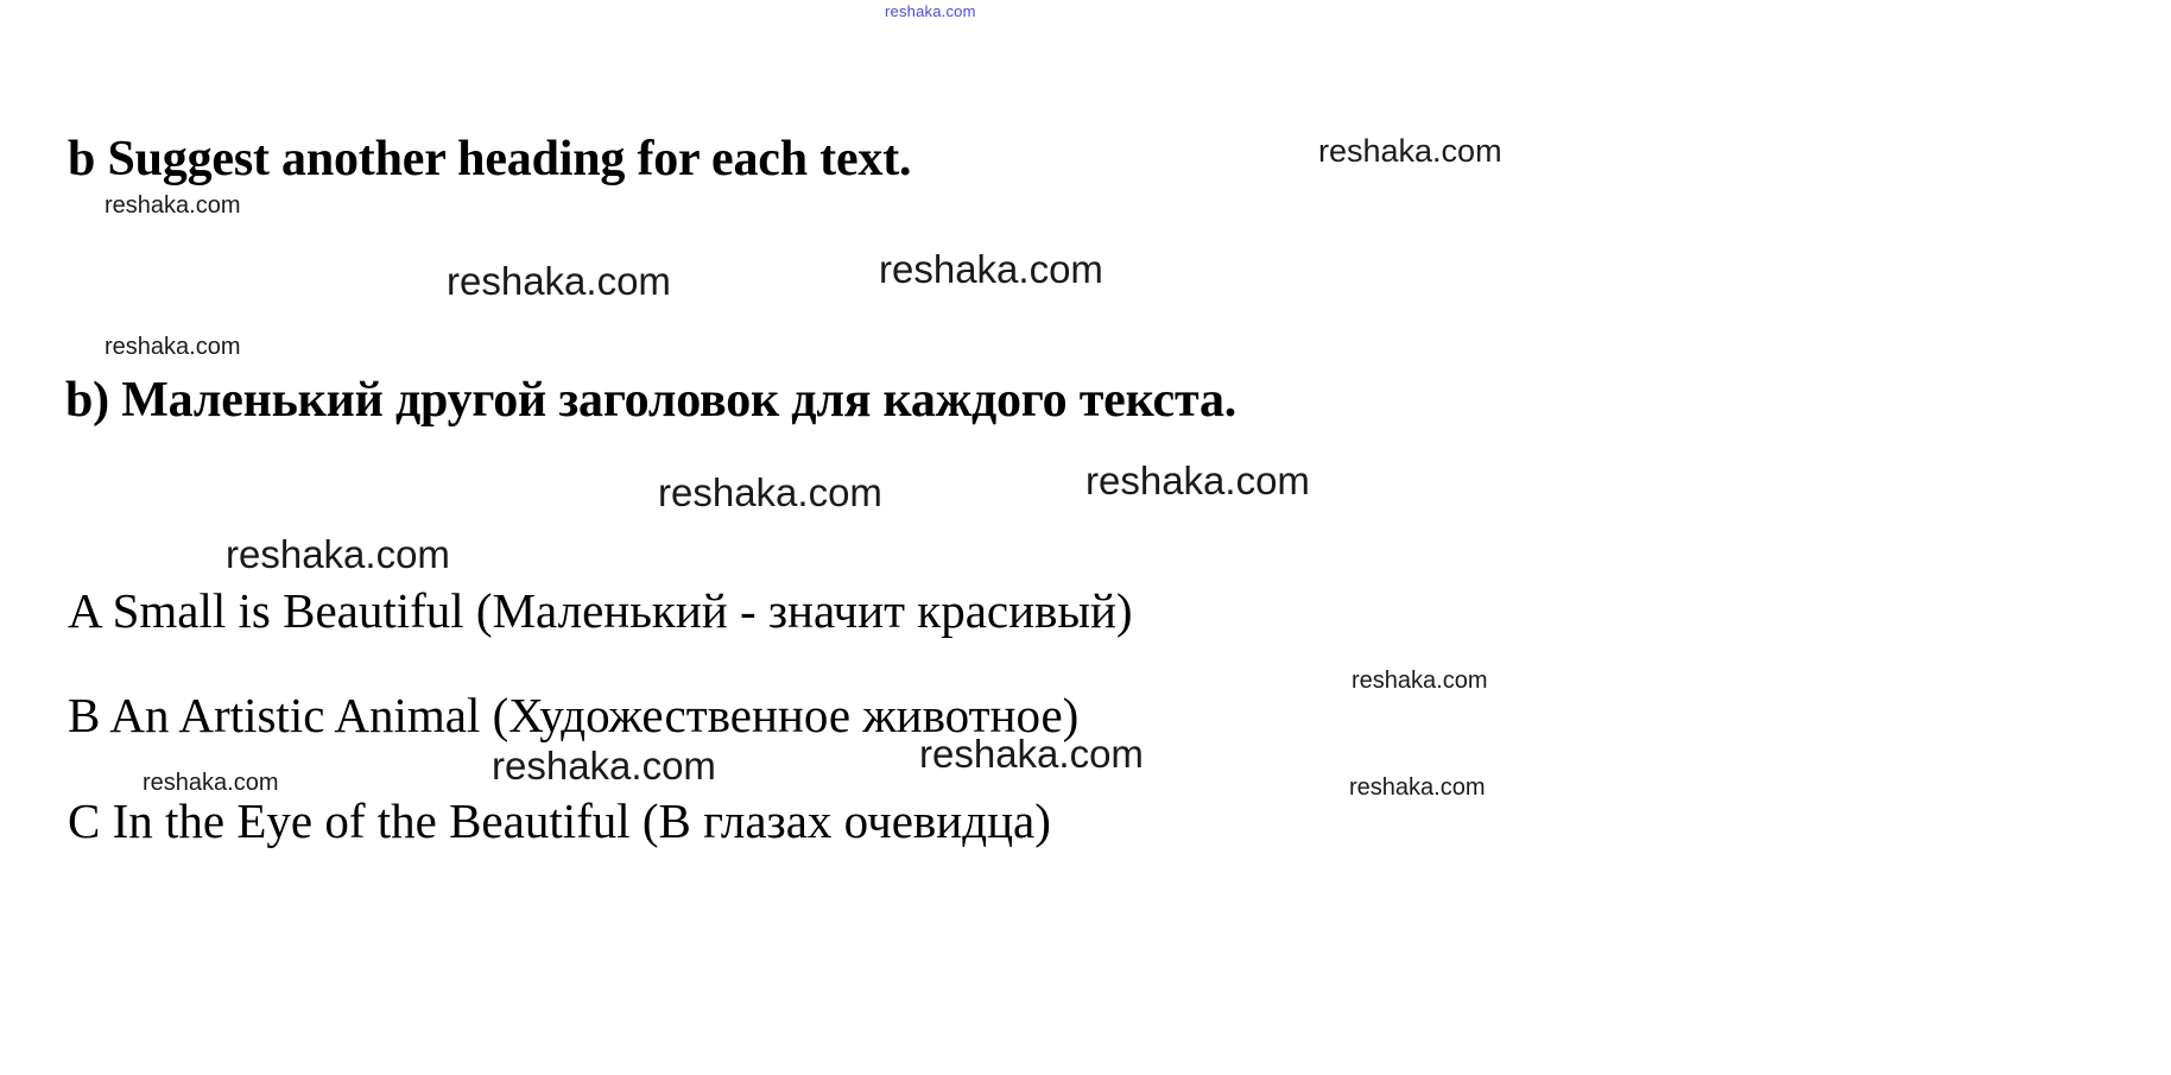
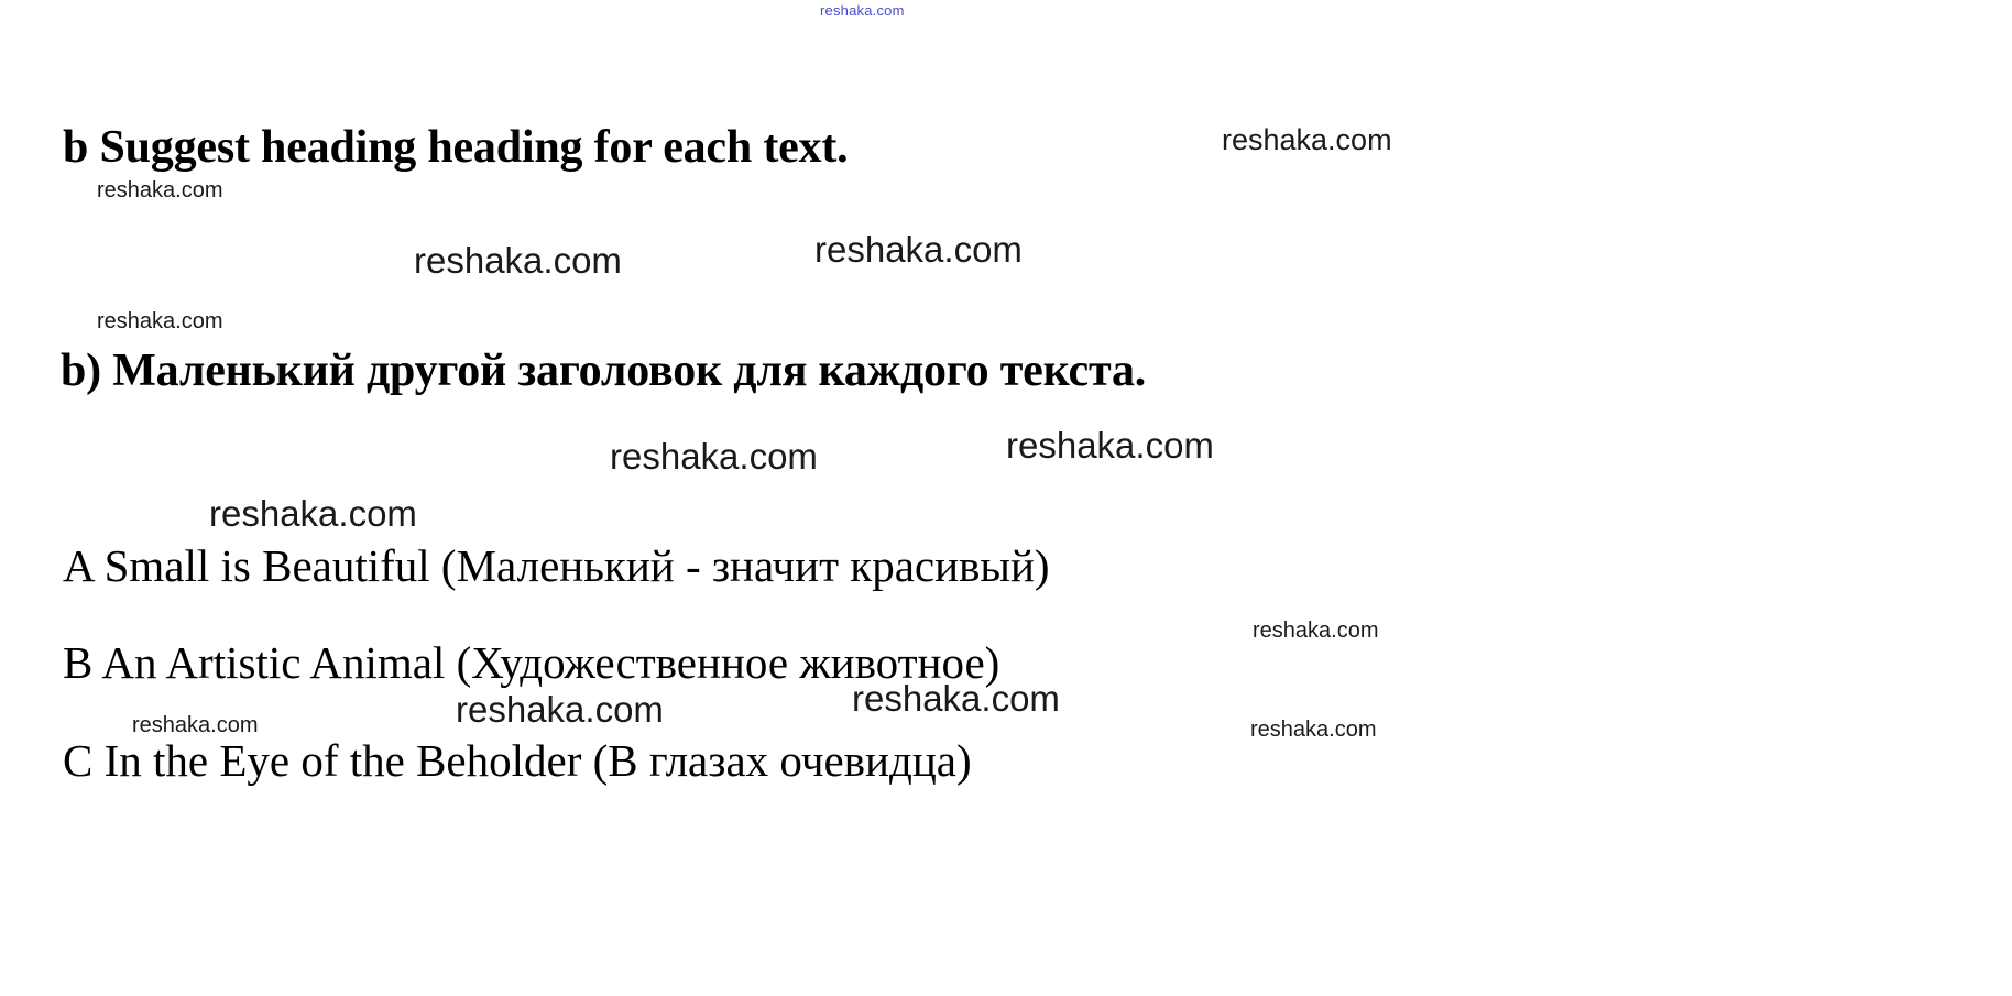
  reshaka.com
- b Suggest another heading for each text.
+ b Suggest heading heading for each text.
  b) Маленький другой заголовок для каждого текста.
  A Small is Beautiful (Маленький - значит красивый)
  B An Artistic Animal (Художественное животное)
- C In the Eye of the Beautiful (В глазах очевидца)
+ C In the Eye of the Beholder (В глазах очевидца)
  reshaka.com
  reshaka.com
  reshaka.com
  reshaka.com
  reshaka.com
  reshaka.com
  reshaka.com
  reshaka.com
  reshaka.com
  reshaka.com
  reshaka.com
  reshaka.com
  reshaka.com
